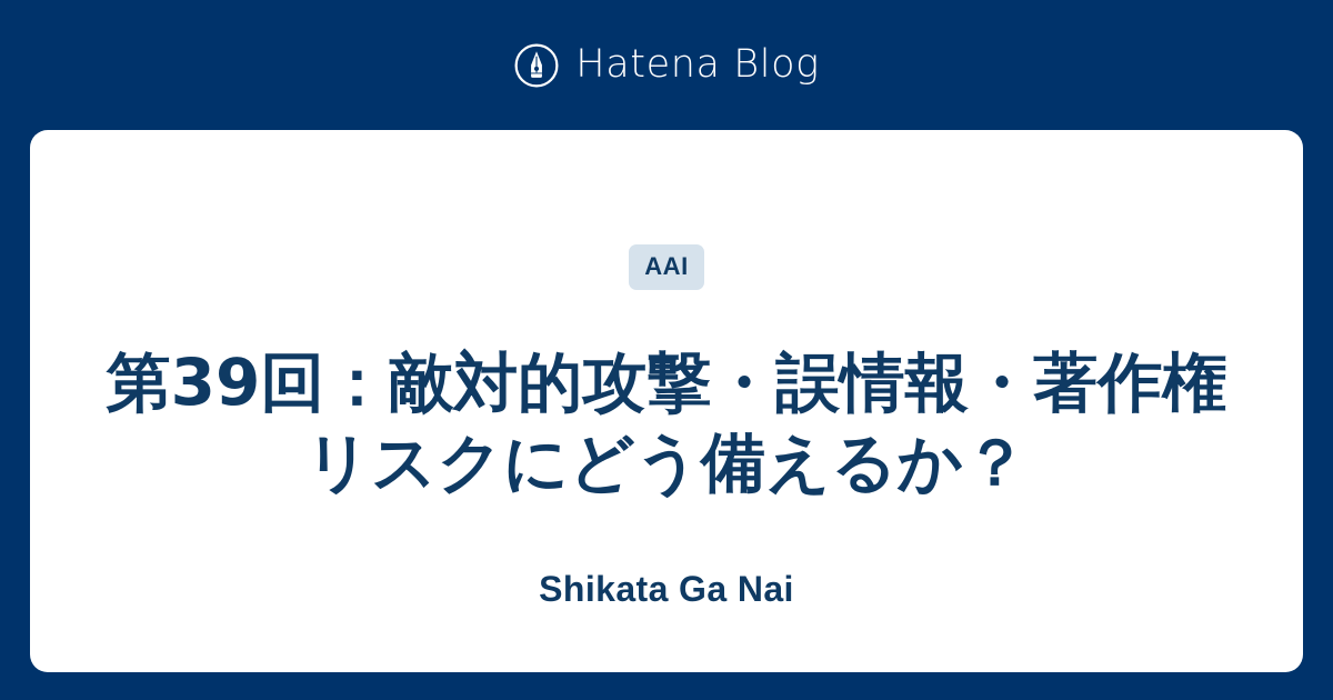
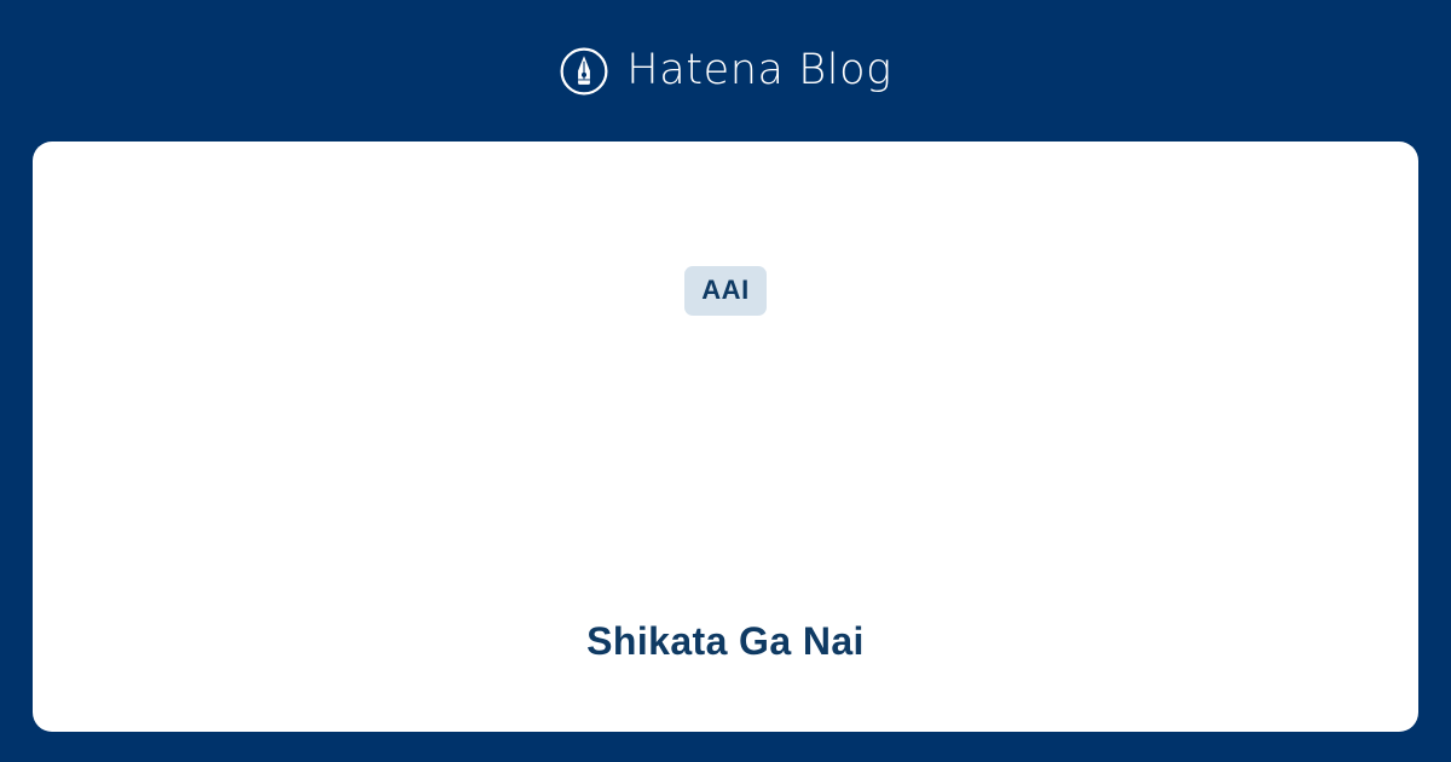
  Hatena Blog
  AAI
- 第39回：敵対的攻撃・誤情報・著作権リスクにどう備えるか？
  Shikata Ga Nai
